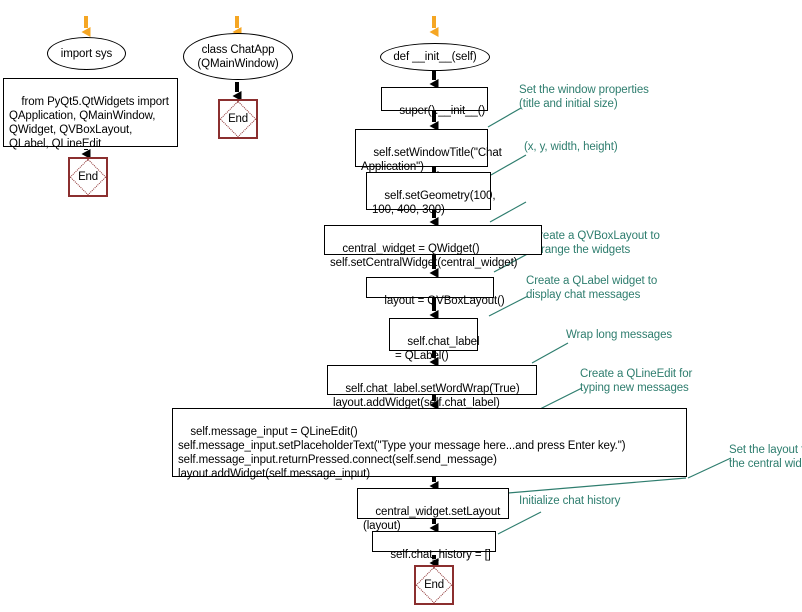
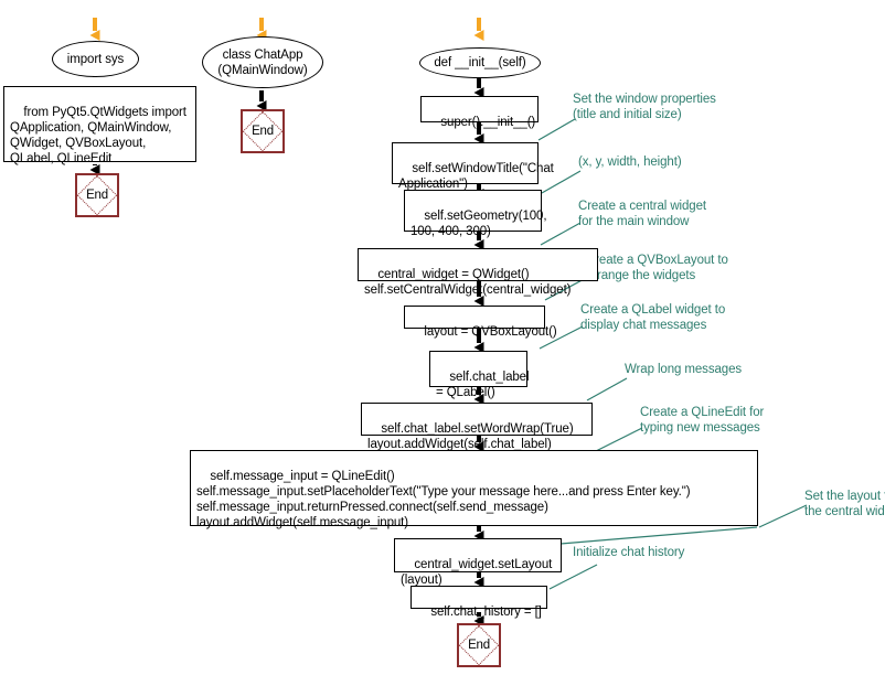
  import sys
  from PyQt5.QtWidgets import
  QApplication, QMainWindow,
  QWidget, QVBoxLayout,
  QLabel, QLineEdit
  End
  class ChatApp
  (QMainWindow)
  End
  def __init__(self)
  super().__init__()
  self.setWindowTitle("Chat
  Application")
  self.setGeometry(100,
  100, 400, 300)
  central_widget = QWidget()
  self.setCentralWidget(central_widget)
  layout = QVBoxLayout()
  self.chat_label
  = QLabel()
  self.chat_label.setWordWrap(True)
  layout.addWidget(self.chat_label)
  self.message_input = QLineEdit()
  self.message_input.setPlaceholderText("Type your message here...and press Enter key.")
  self.message_input.returnPressed.connect(self.send_message)
  layout.addWidget(self.message_input)
  central_widget.setLayout
  (layout)
  self.chat_history = []
  End
  Set the window properties
  (title and initial size)
  (x, y, width, height)
+ Create a central widget
+ for the main window
  eate a QVBoxLayout to
  range the widgets
  Create a QLabel widget to
  display chat messages
  Wrap long messages
  Create a QLineEdit for
  typing new messages
  Set the layout
  the central wid
  Initialize chat history
